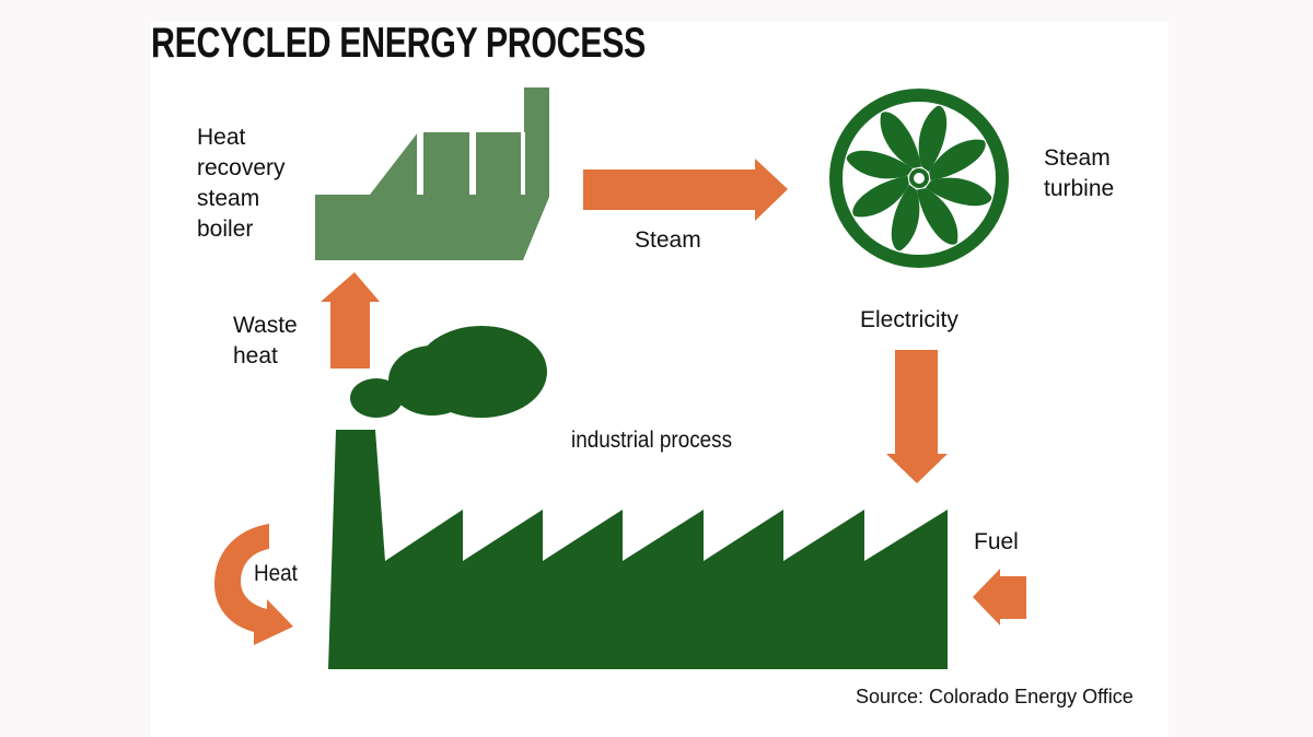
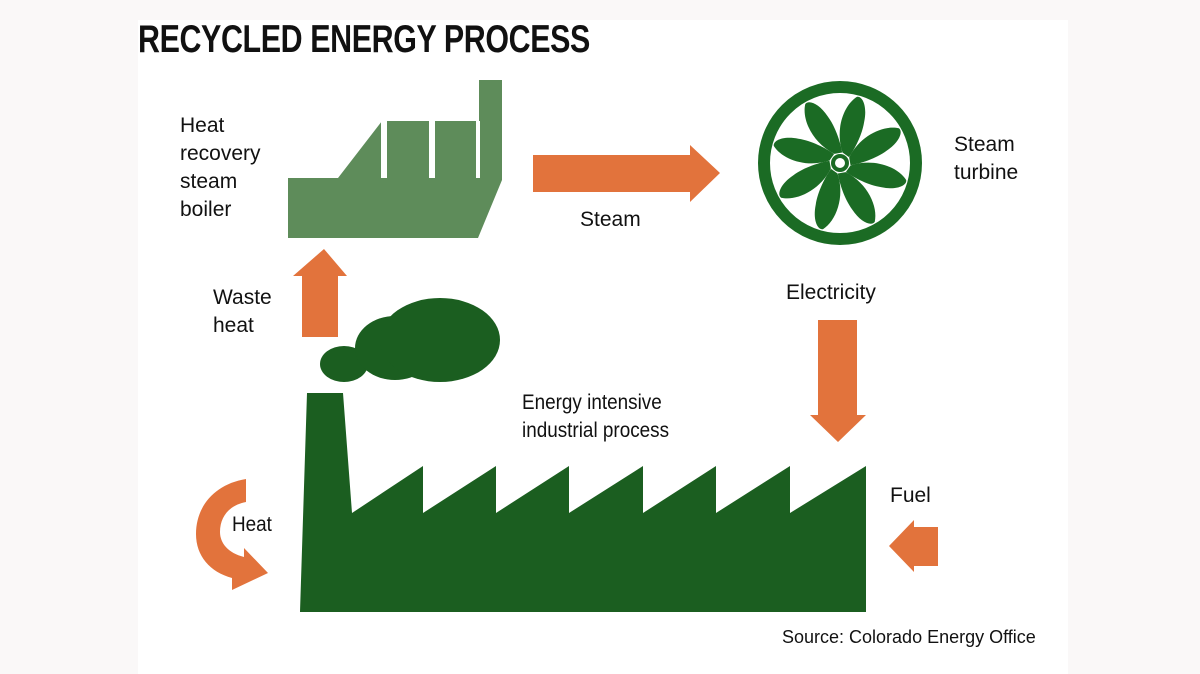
  RECYCLED ENERGY PROCESS
  Heat
  recovery
  steam
  boiler
  Steam
  Steam
  turbine
  Electricity
  Waste
  heat
+ Energy intensive
  industrial process
  Heat
  Fuel
  Source: Colorado Energy Office
